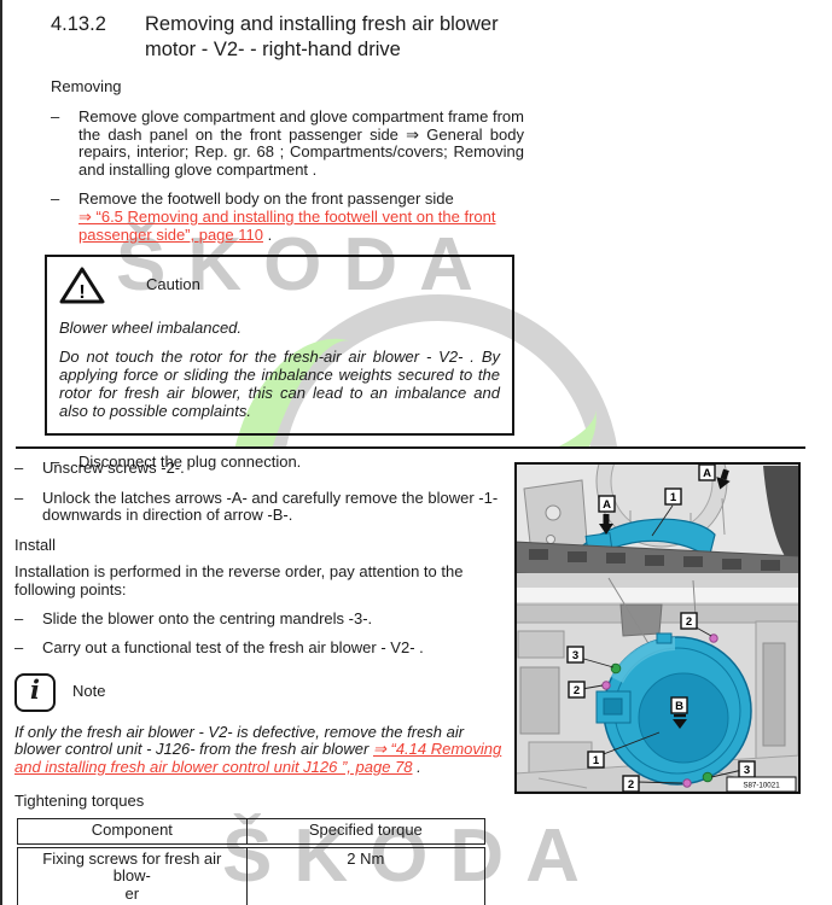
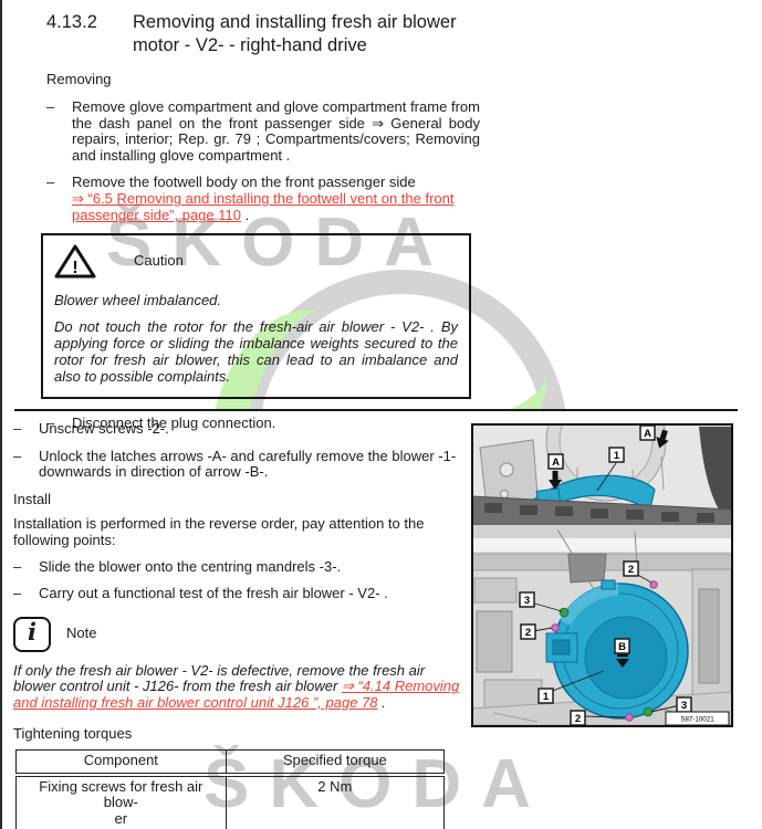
  ŠKODA
  ŠKODA
  4.13.2
  Removing and installing fresh air blower motor - V2- - right-hand drive
  Removing
  –
- Remove glove compartment and glove compartment frame from the dash panel on the front passenger side ⇒ General body repairs, interior; Rep. gr. 68 ; Compartments/covers; Removing and installing glove compartment .
+ Remove glove compartment and glove compartment frame from the dash panel on the front passenger side ⇒ General body repairs, interior; Rep. gr. 79 ; Compartments/covers; Removing and installing glove compartment .
  –
  Remove the footwell body on the front passenger side
  ⇒ “6.5 Removing and installing the footwell vent on the front passenger side”, page 110 .
  !
  Caution
  Blower wheel imbalanced.
  Do not touch the rotor for the fresh-air air blower - V2- . By applying force or sliding the imbalance weights secured to the rotor for fresh air blower, this can lead to an imbalance and also to possible complaints.
  –
  Disconnect the plug connection.
  –
  Unscrew screws -2-.
  –
  Unlock the latches arrows -A- and carefully remove the blower -1- downwards in direction of arrow -B-.
  Install
  Installation is performed in the reverse order, pay attention to the following points:
  –
  Slide the blower onto the centring mandrels -3-.
  –
  Carry out a functional test of the fresh air blower - V2- .
  i
  Note
  If only the fresh air blower - V2- is defective, remove the fresh air blower control unit - J126- from the fresh air blower ⇒ “4.14 Removing and installing fresh air blower control unit J126 ”, page 78 .
  Tightening torques
  Component	Specified torque
  Fixing screws for fresh air blow- er	2 Nm
  A
  A
  1
  2
  3
  2
  B
  1
  3
  2
